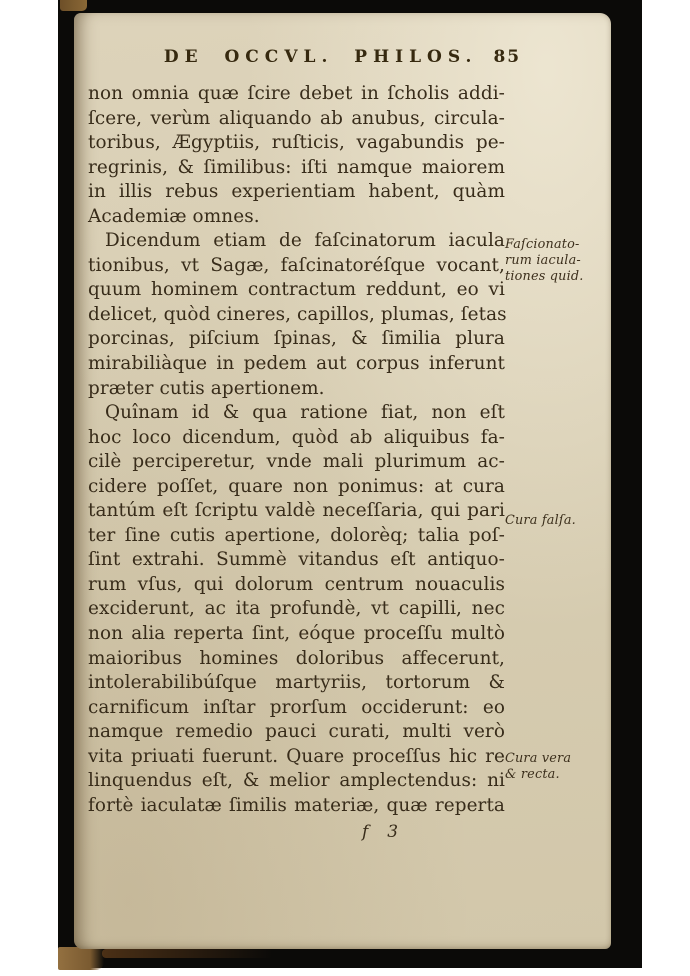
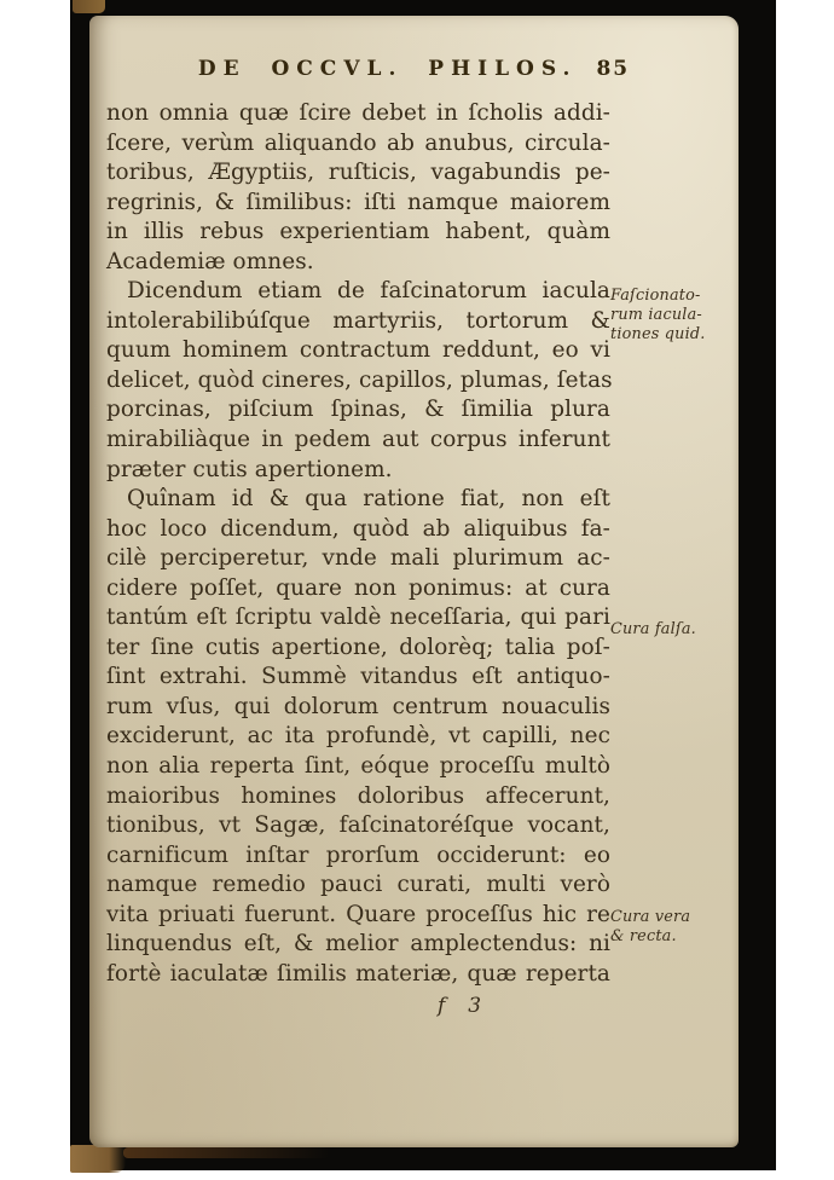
  DE OCCVL. PHILOS. 85
  non omnia quæ ſcire debet in ſcholis addi-
  ſcere, verùm aliquando ab anubus, circula-
  toribus, Ægyptiis, ruſticis, vagabundis pe-
  regrinis, & ſimilibus: iſti namque maiorem
  in illis rebus experientiam habent, quàm
  Academiæ omnes.
  Dicendum etiam de faſcinatorum iacula
- tionibus, vt Sagæ, faſcinatoréſque vocant,
+ intolerabilibúſque martyriis, tortorum &
  quum hominem contractum reddunt, eo vi
  delicet, quòd cineres, capillos, plumas, ſetas
  porcinas, piſcium ſpinas, & ſimilia plura
  mirabiliàque in pedem aut corpus inferunt
  præter cutis apertionem.
  Quînam id & qua ratione fiat, non eſt
  hoc loco dicendum, quòd ab aliquibus fa-
  cilè perciperetur, vnde mali plurimum ac-
  cidere poſſet, quare non ponimus: at cura
  tantúm eſt ſcriptu valdè neceſſaria, qui pari
  ter ſine cutis apertione, dolorèq; talia poſ-
  ſint extrahi. Summè vitandus eſt antiquo-
  rum vſus, qui dolorum centrum nouaculis
  exciderunt, ac ita profundè, vt capilli, nec
  non alia reperta ſint, eóque proceſſu multò
  maioribus homines doloribus affecerunt,
- intolerabilibúſque martyriis, tortorum &
+ tionibus, vt Sagæ, faſcinatoréſque vocant,
  carnificum inſtar prorſum occiderunt: eo
  namque remedio pauci curati, multi verò
  vita priuati fuerunt. Quare proceſſus hic re
  linquendus eſt, & melior amplectendus: ni
  fortè iaculatæ ſimilis materiæ, quæ reperta
  Faſcionato-
  rum iacula-
  tiones quid.
  Cura falſa.
  Cura vera
  & recta.
  f
  3
